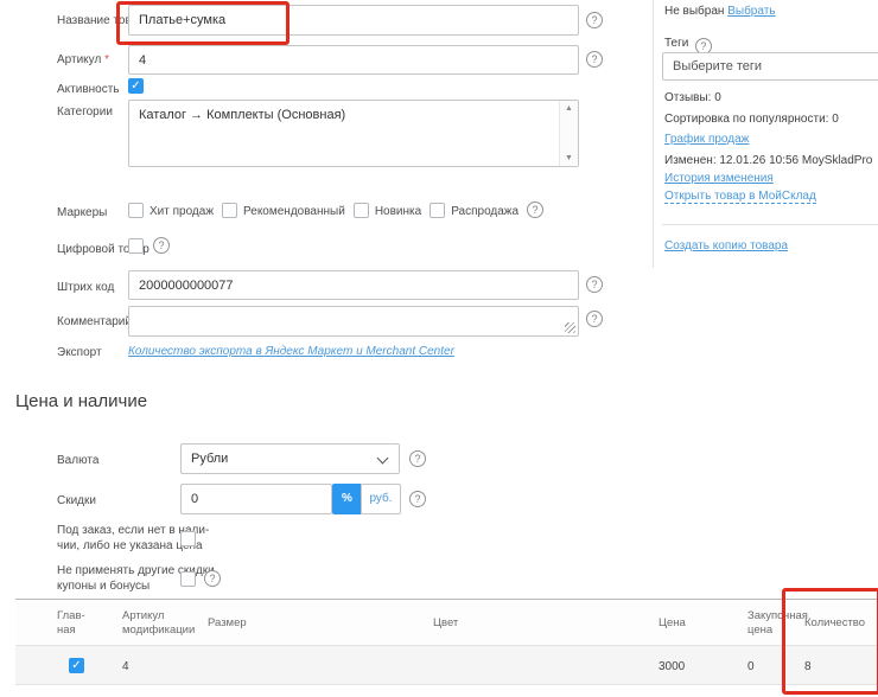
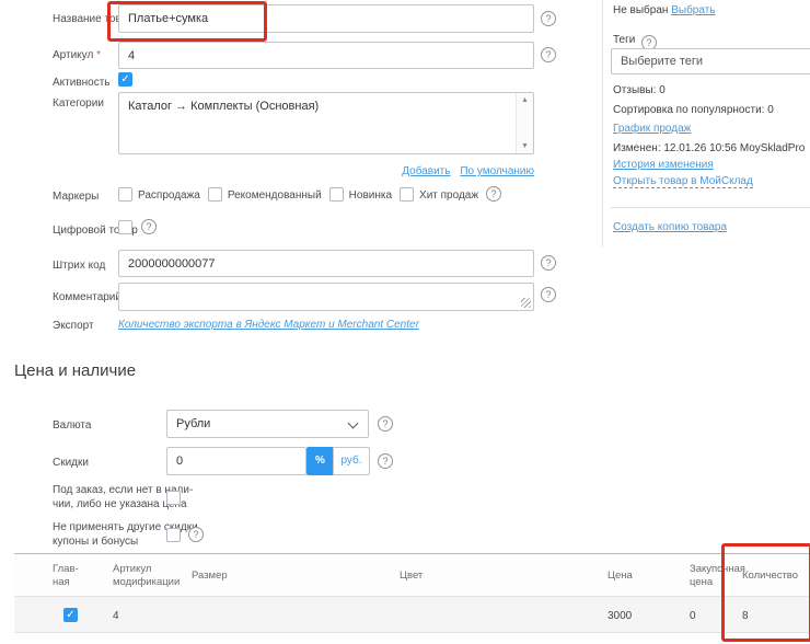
  Платье+сумка
  ?
  Артикул *
  4
  ?
  Активность
  ✓
  Категории
  Каталог → Комплекты (Основная)
+ Добавить По умолчанию
  Маркеры
- Хит продаж
+ Распродажа
  Рекомендованный
  Новинка
- Распродажа
+ Хит продаж
  ?
  Цифровой тор
  ?
  Штрих код
  2000000000077
  ?
  Комментари
  ?
  Экспорт
  Количество экспорта в Яндекс Маркет и Merchant Center
  Цена и наличие
  Валюта
  Рубли
  ?
  Скидки
  0
  %
  руб.
  ?
  Под заказ, если нет вли-
  чии, либо не указана ца
  Не применять другиедк
  купоны и бонусы
  ?
  Глав-ная
  Артикул модификации
  Размер
  Цвет
  Цена
  Закупочная цена
  Количество
  ✓
  4
  3000
  0
  8
  Не выбран Выбрать
  Теги ?
  Выберите теги
  Отзывы: 0
  Сортировка по популярности: 0
  График продаж
  Изменен: 12.01.26 10:56 MoySkladPro
  История изменения
  Открыть товар в МойСклад
  Создать копию товара
